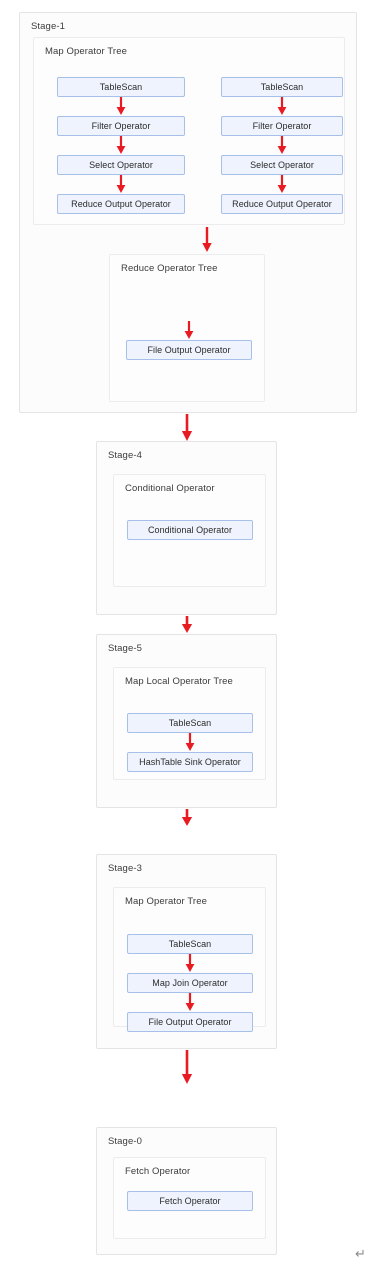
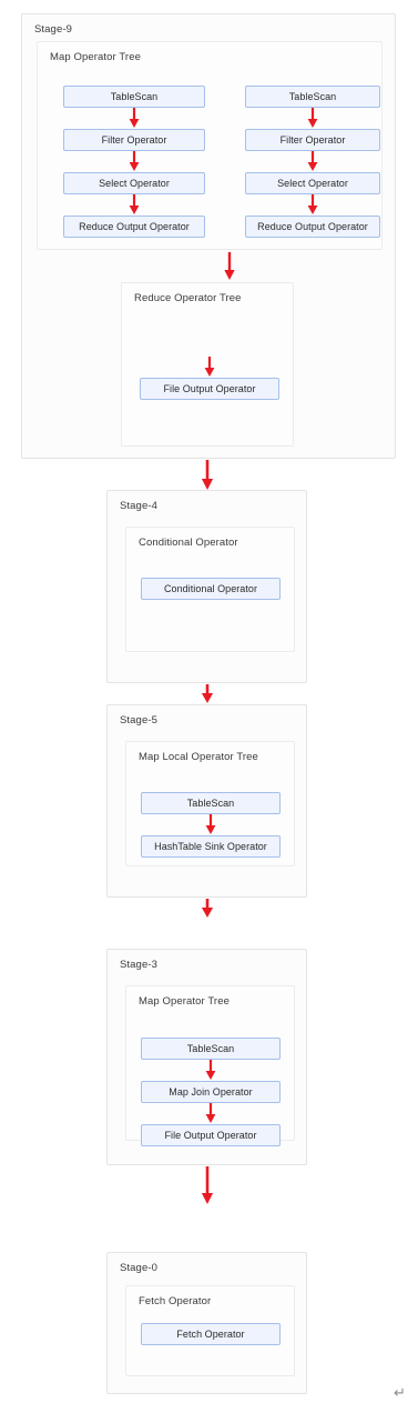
- Stage-1
+ Stage-9
  Map Operator Tree
  TableScan
  Filter Operator
  Select Operator
  Reduce Output Operator
  TableScan
  Filter Operator
  Select Operator
  Reduce Output Operator
  Reduce Operator Tree
  File Output Operator
  Stage-4
  Conditional Operator
  Conditional Operator
  Stage-5
  Map Local Operator Tree
  TableScan
  HashTable Sink Operator
  Stage-3
  Map Operator Tree
  TableScan
  Map Join Operator
  File Output Operator
  Stage-0
  Fetch Operator
  Fetch Operator
  ↵
